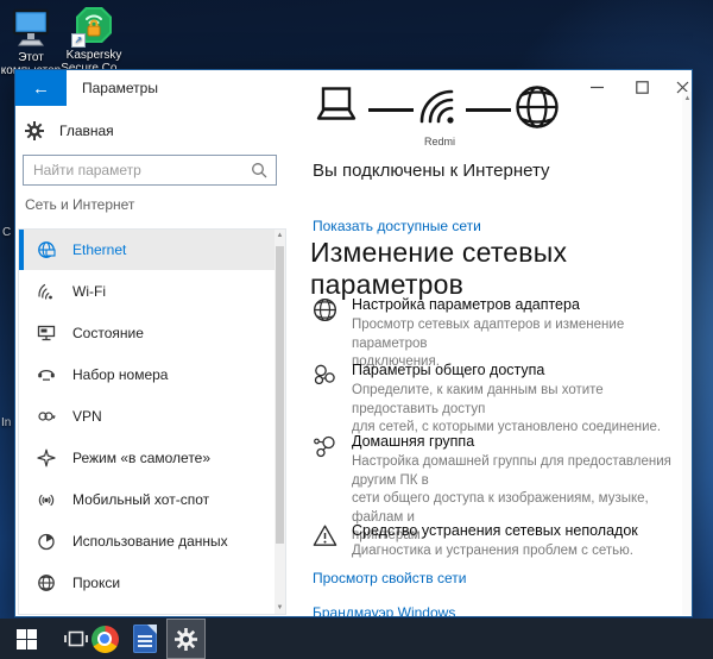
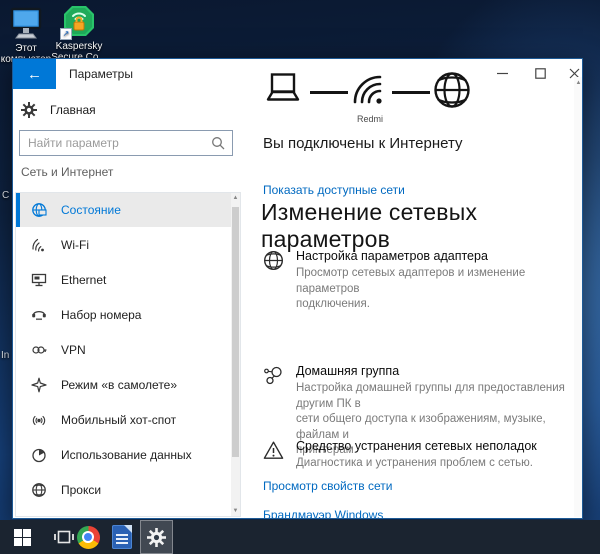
  Этот
  ↗
  Kaspersky
  C
  In
  ←
  Параметры
  Главная
  Найти параметр
  Сеть и Интернет
- Ethernet
+ Состояние
  Wi-Fi
- Состояние
+ Ethernet
  Набор номера
  VPN
  Режим «в самолете»
  Мобильный хот-спот
  Использование данных
  Прокси
  Redmi
  Вы подключены к Интернету
  Показать доступные сети
  Изменение сетевых параметров
  Настройка параметров адаптера
  Просмотр сетевых адаптеров и изменение параметров
  подключения.
- Параметры общего доступа
- Определите, к каким данным вы хотите предоставить доступ
- для сетей, с которыми установлено соединение.
  Домашняя группа
  Настройка домашней группы для предоставления другим ПК в
  сети общего доступа к изображениям, музыке, файлам и
  принтерам.
  Средство устранения сетевых неполадок
  Диагностика и устранения проблем с сетью.
  Просмотр свойств сети
  Брандмауэр Windows
